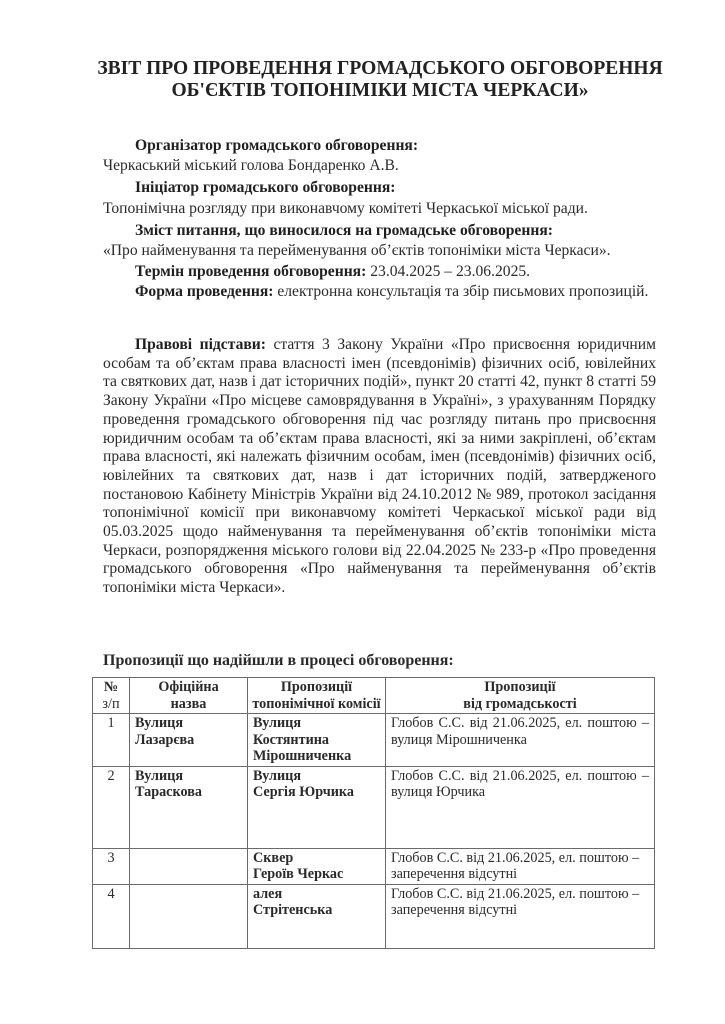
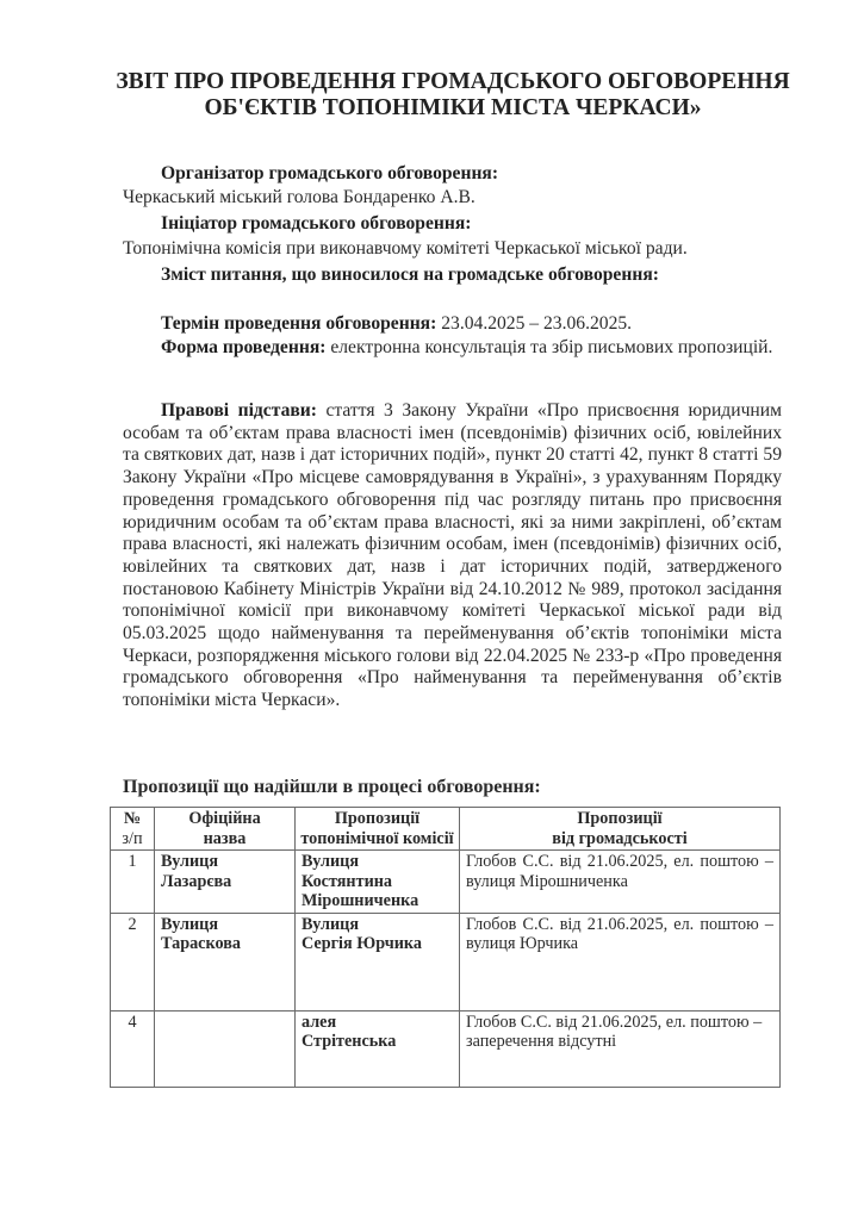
  ЗВІТ ПРО ПРОВЕДЕННЯ ГРОМАДСЬКОГО ОБГОВОРЕННЯ
  ОБ'ЄКТІВ ТОПОНІМІКИ МІСТА ЧЕРКАСИ»
  Організатор громадського обговорення:
  Черкаський міський голова Бондаренко А.В.
  Ініціатор громадського обговорення:
- Топонімічна розгляду при виконавчому комітеті Черкаської міської ради.
+ Топонімічна комісія при виконавчому комітеті Черкаської міської ради.
  Зміст питання, що виносилося на громадське обговорення:
- «Про найменування та перейменування об’єктів топоніміки міста Черкаси».
  Термін проведення обговорення: 23.04.2025 – 23.06.2025.
  Форма проведення: електронна консультація та збір письмових пропозицій.
  Правові підстави: стаття 3 Закону України «Про присвоєння юридичним особам та об’єктам права власності імен (псевдонімів) фізичних осіб, ювілейних та святкових дат, назв і дат історичних подій», пункт 20 статті 42, пункт 8 статті 59 Закону України «Про місцеве самоврядування в Україні», з урахуванням Порядку проведення громадського обговорення під час розгляду питань про присвоєння юридичним особам та об’єктам права власності, які за ними закріплені, об’єктам права власності, які належать фізичним особам, імен (псевдонімів) фізичних осіб, ювілейних та святкових дат, назв і дат історичних подій, затвердженого постановою Кабінету Міністрів України від 24.10.2012 № 989, протокол засідання топонімічної комісії при виконавчому комітеті Черкаської міської ради від 05.03.2025 щодо найменування та перейменування об’єктів топоніміки міста Черкаси, розпорядження міського голови від 22.04.2025 № 233-р «Про проведення громадського обговорення «Про найменування та перейменування об’єктів топоніміки міста Черкаси».
  Пропозиції що надійшли в процесі обговорення:
  № з/п	Офіційна назва	Пропозиції топонімічної комісії	Пропозиції від громадськості
  1	Вулиця Лазарєва	Вулиця Костянтина Мірошниченка	Глобов С.С. від 21.06.2025, ел. поштою – вулиця Мірошниченка
  2	Вулиця Тараскова	Вулиця Сергія Юрчика	Глобов С.С. від 21.06.2025, ел. поштою – вулиця Юрчика
- 3		Сквер Героїв Черкас	Глобов С.С. від 21.06.2025, ел. поштою – заперечення відсутні
  4		алея Стрітенська	Глобов С.С. від 21.06.2025, ел. поштою – заперечення відсутні
